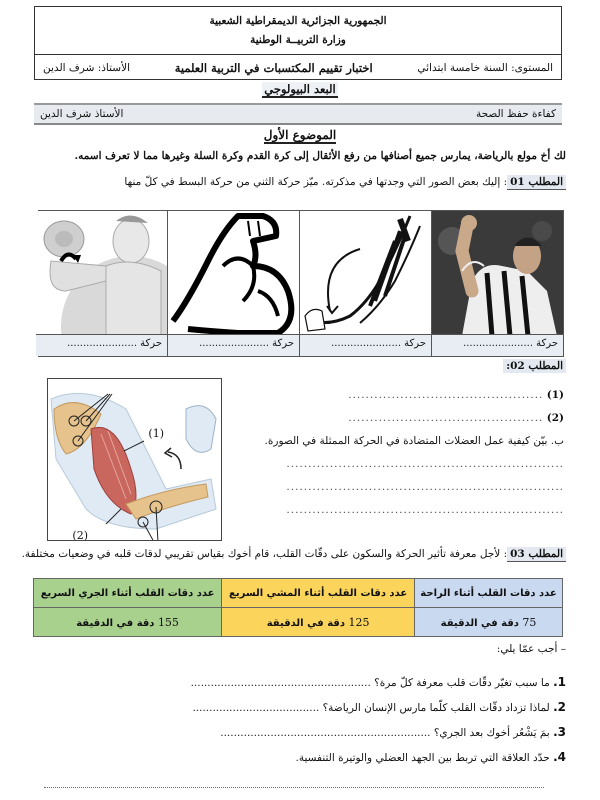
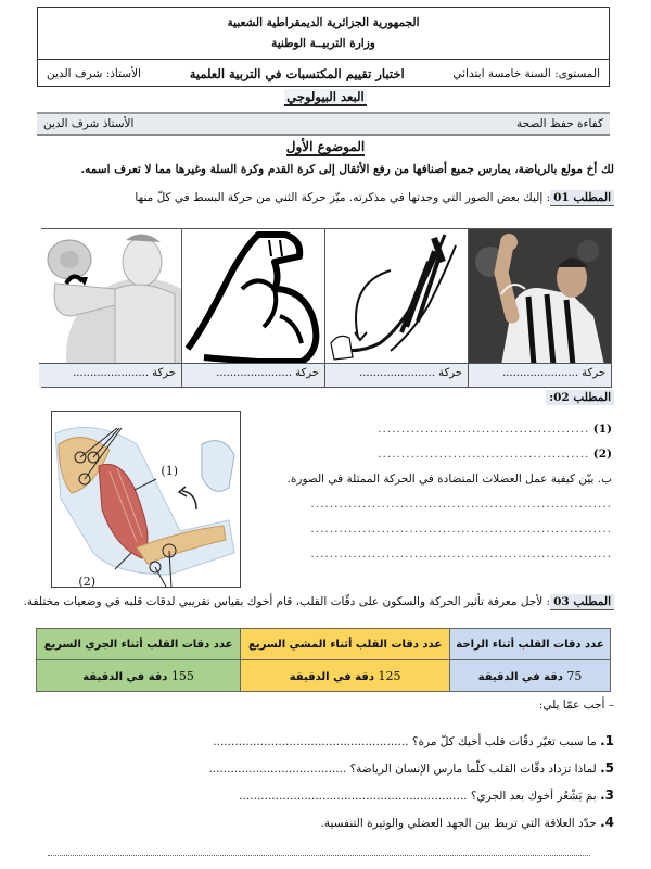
  الجمهورية الجزائرية الديمقراطية الشعبية
  وزارة التربيــة الوطنية
  المستوى: السنة خامسة ابتدائي
  اختبار تقييم المكتسبات في التربية العلمية
  الأستاذ: شرف الدين
  البعد البيولوجي
  كفاءة حفظ الصحة
  الأستاذ شرف الدين
  الموضوع الأول
  لك أخ مولع بالرياضة، يمارس جميع أصنافها من رفع الأثقال إلى كرة القدم وكرة السلة وغيرها مما لا تعرف اسمه.
  المطلب 01: إليك بعض الصور التي وجدتها في مذكرته. ميّز حركة الثني من حركة البسط في كلّ منها
  حركة ......................
  حركة ......................
  حركة ......................
  حركة ......................
  المطلب 02:
  (1)
  (2)
  (1) .............................................
  (2) .............................................
  ب. بيّن كيفية عمل العضلات المتضادة في الحركة الممثلة في الصورة.
  ................................................................
  ................................................................
  ................................................................
  المطلب 03: لأجل معرفة تأثير الحركة والسكون على دقّات القلب، قام أخوك بقياس تقريبي لدقات قلبه في وضعيات مختلفة.
  عدد دقات القلب أثناء الراحة	عدد دقات القلب أثناء المشي السريع	عدد دقات القلب أثناء الجري السريع
  75 دقة في الدقيقة	125 دقة في الدقيقة	155 دقة في الدقيقة
  – أجب عمّا يلي:
- 1. ما سبب تغيّر دقّات قلب معرفة كلّ مرة؟ ......................................................
+ 1. ما سبب تغيّر دقّات قلب أخيك كلّ مرة؟ ......................................................
- 2. لماذا تزداد دقّات القلب كلّما مارس الإنسان الرياضة؟ ......................................
+ 5. لماذا تزداد دقّات القلب كلّما مارس الإنسان الرياضة؟ ......................................
  3. بمَ يَشْعُر أخوك بعد الجري؟ ...............................................................
  4. حدّد العلاقة التي تربط بين الجهد العضلي والوتيرة التنفسية.
